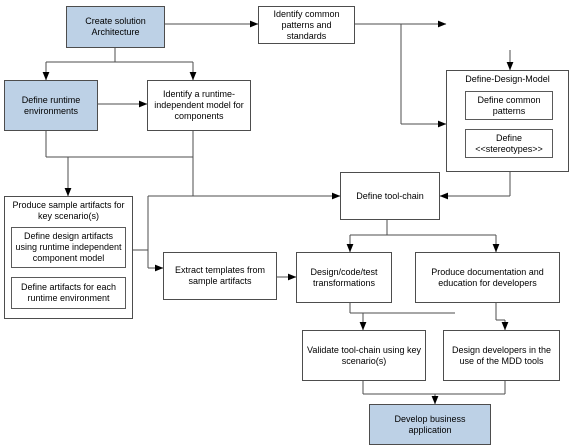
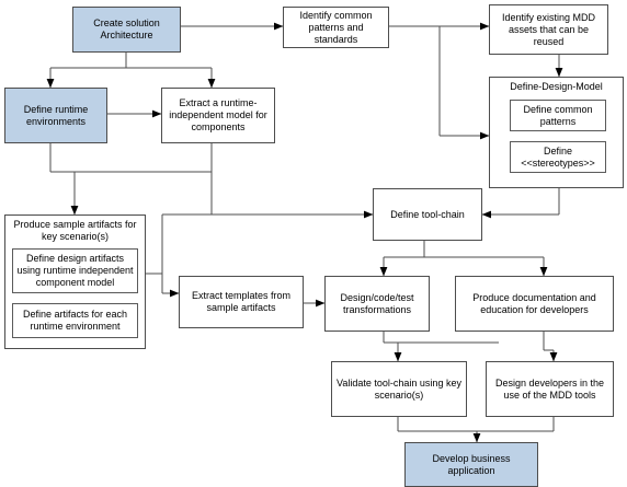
  Create solution Architecture
  Identify common patterns and standards
+ Identify existing MDD assets that can be reused
  Define runtime environments
- Identify a runtime-independent model for components
+ Extract a runtime-independent model for components
  Define-Design-Model
  Define common patterns
  Define <<stereotypes>>
  Define tool-chain
  Produce sample artifacts for key scenario(s)
  Define design artifacts using runtime independent component model
  Define artifacts for each runtime environment
  Extract templates from sample artifacts
  Design/code/test transformations
  Produce documentation and education for developers
  Validate tool-chain using key scenario(s)
  Design developers in the use of the MDD tools
  Develop business application
